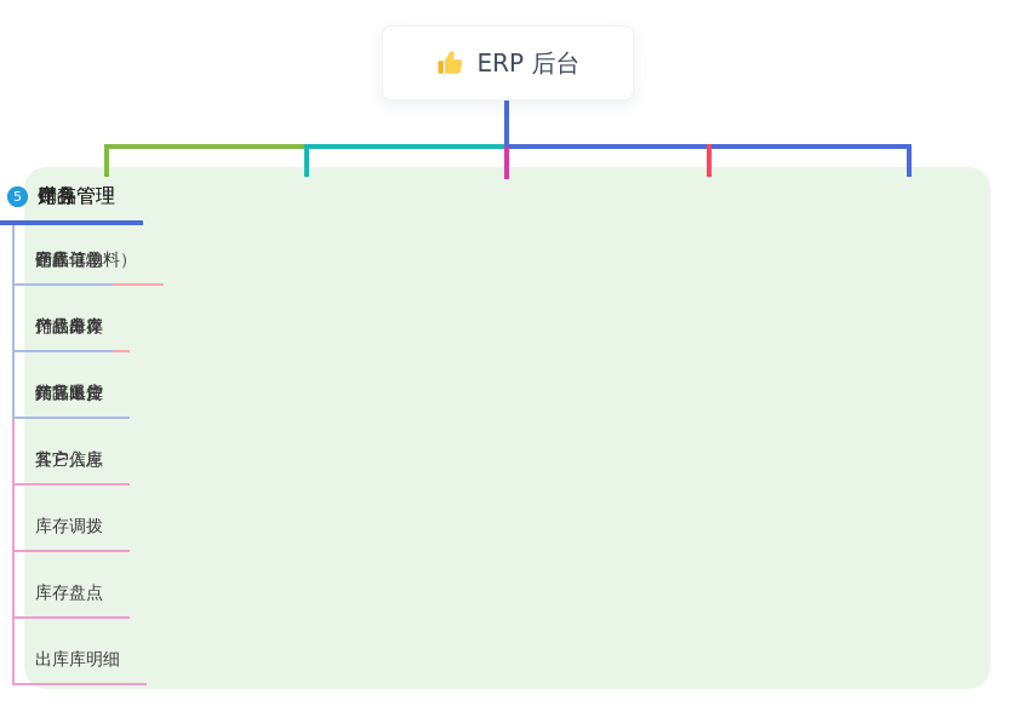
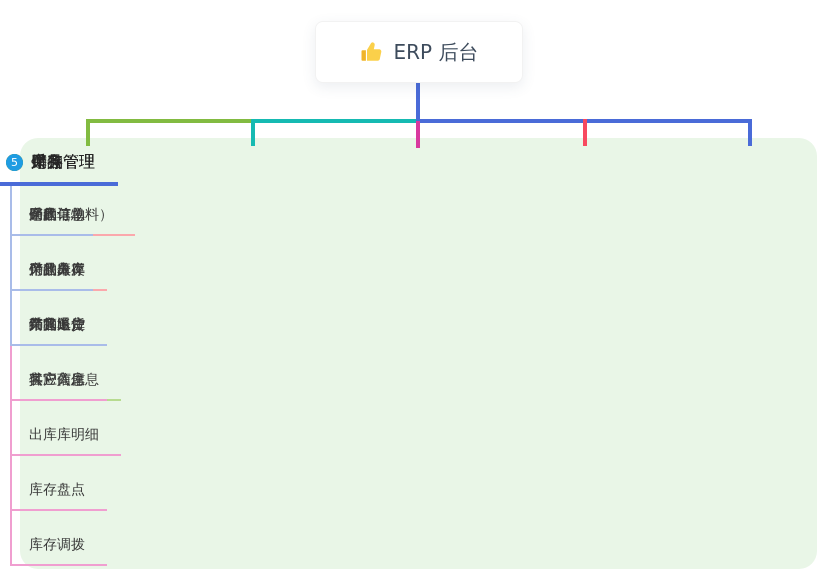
  ERP 后台
+ 采购管理
+ 采购订单
+ 采购入库
+ 采购退货
+ 供应商信息
  销售管理
  销售订单
  销售出库
  销售退货
  客户信息
  库存管理
  仓库信息
  产品库存
  其它出库
  其它入库
- 库存调拨
+ 出库库明细
  库存盘点
- 出库库明细
+ 库存调拨
  产品管理
  产品（物料）
  产品分类
  产品单位
  5
  财务管理
  回款单
  付款单
  结算账户
